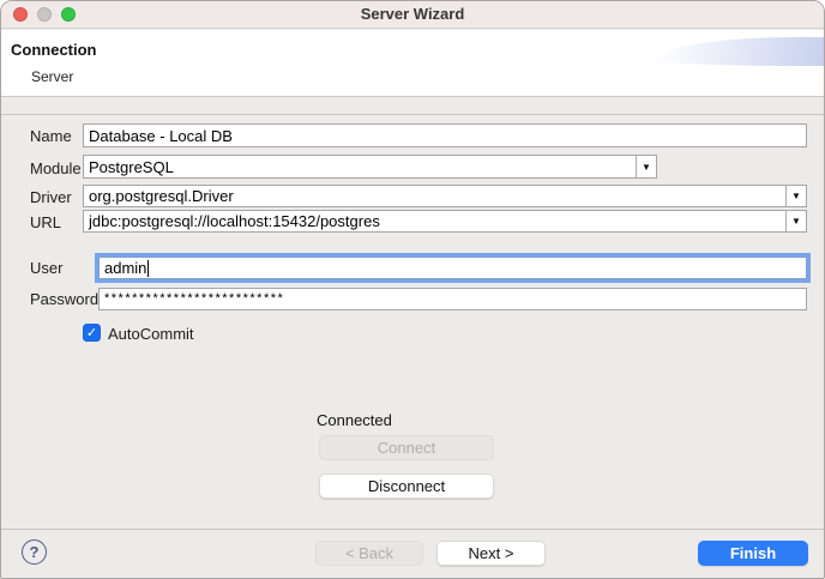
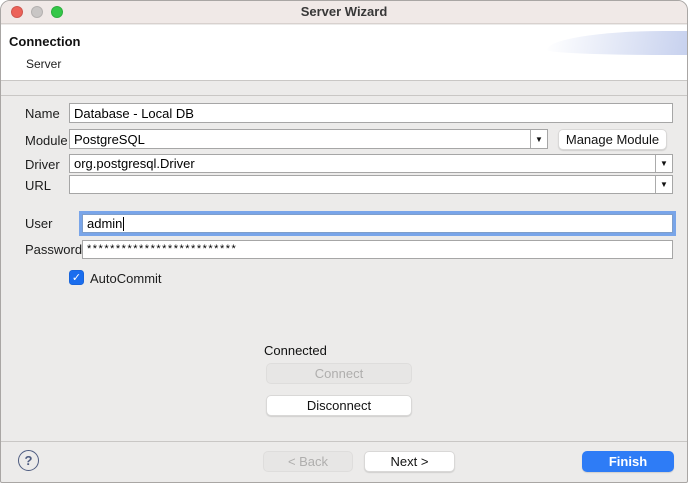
  Server Wizard
  Connection
  Server
  Name
  Database - Local DB
  Module
  PostgreSQL
  ▼
+ Manage Module
  Driver
  org.postgresql.Driver
  ▼
  URL
- jdbc:postgresql://localhost:15432/postgres
  ▼
  User
  admin
  Password
  **************************
  ✓
  AutoCommit
  Connected
  Connect
  Disconnect
  ?
  < Back
  Next >
  Finish
